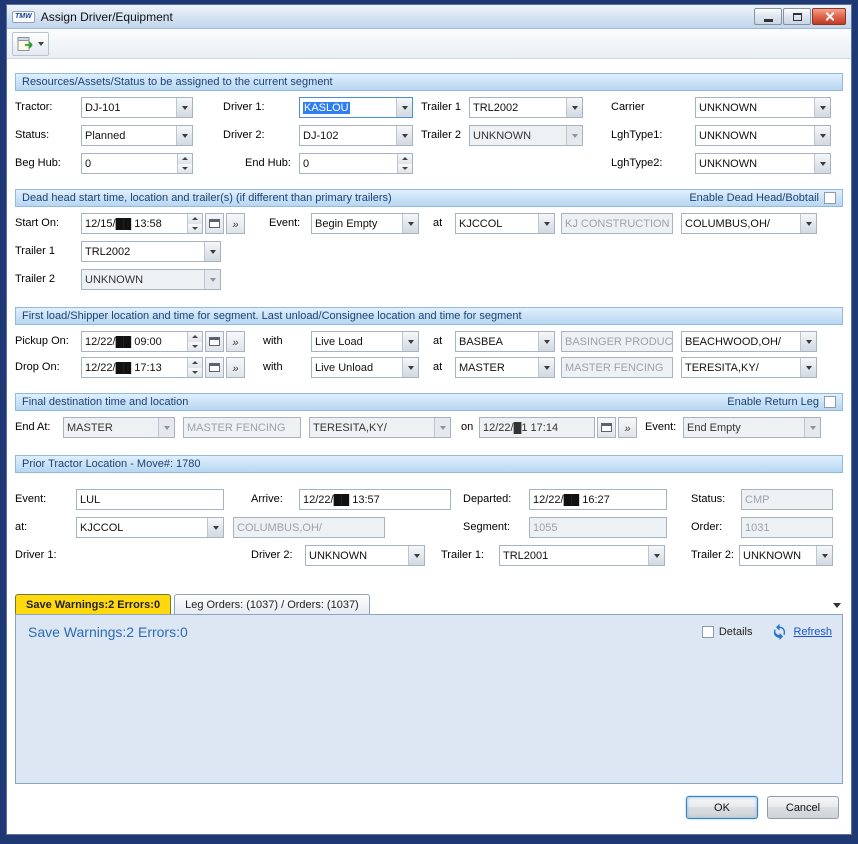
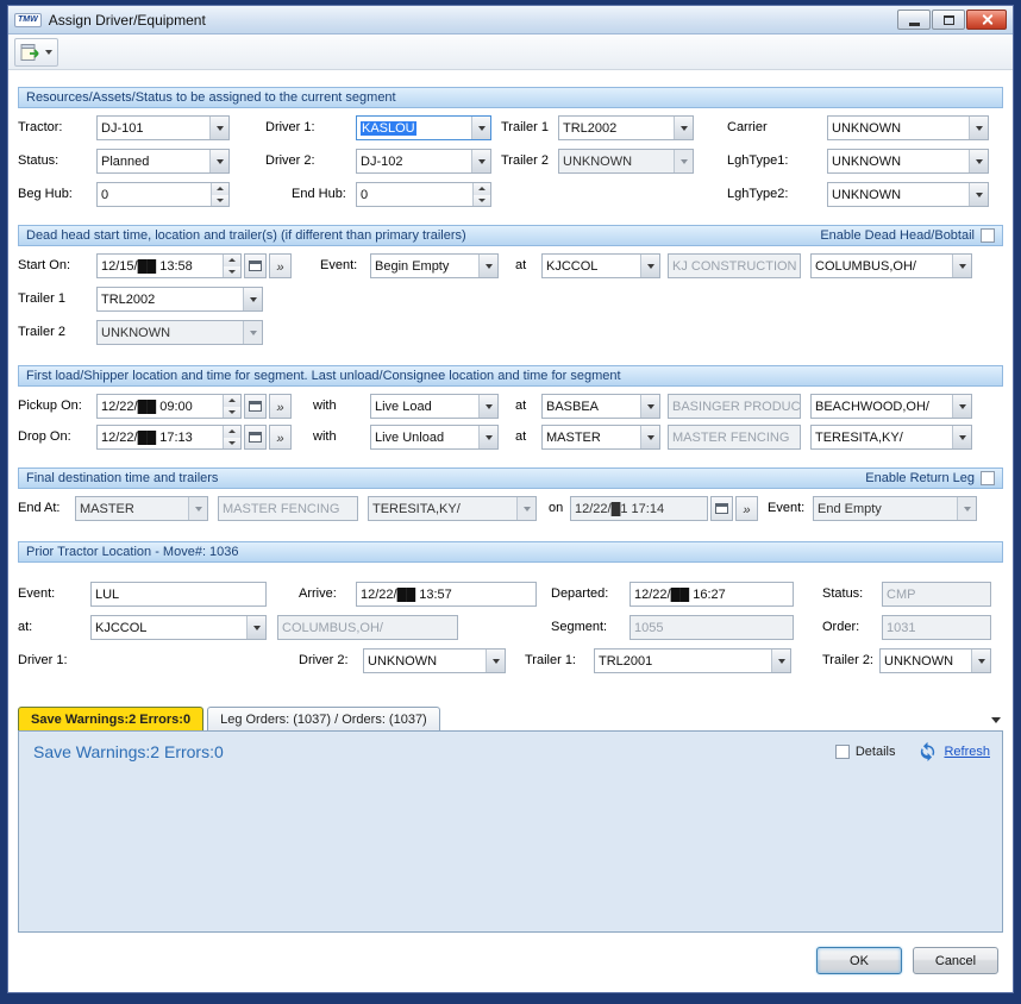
  Assign Driver/Equipment
  Resources/Assets/Status to be assigned to the current segment
  Tractor:
  DJ-101
  Driver 1:
  KASLOU
  Trailer 1
  TRL2002
  Carrier
  UNKNOWN
  Status:
  Planned
  Driver 2:
  DJ-102
  Trailer 2
  UNKNOWN
  LghType1:
  UNKNOWN
  Beg Hub:
  0
  End Hub:
  0
  LghType2:
  UNKNOWN
  Dead head start time, location and trailer(s) (if different than primary trailers)
  Enable Dead Head/Bobtail
  Start On:
  12/15/██ 13:58
  Event:
  Begin Empty
  at
  KJCCOL
  KJ CONSTRUCTION
  COLUMBUS,OH/
  Trailer 1
  TRL2002
  Trailer 2
  UNKNOWN
  First load/Shipper location and time for segment. Last unload/Consignee location and time for segment
  Pickup On:
  12/22/██ 09:00
  with
  Live Load
  at
  BASBEA
  BASINGER PRODUC
  BEACHWOOD,OH/
  Drop On:
  12/22/██ 17:13
  with
  Live Unload
  at
  MASTER
  MASTER FENCING
  TERESITA,KY/
- Final destination time and location
+ Final destination time and trailers
  Enable Return Leg
  End At:
  MASTER
  MASTER FENCING
  TERESITA,KY/
  on
  12/22/█1 17:14
  Event:
  End Empty
- Prior Tractor Location - Move#: 1780
+ Prior Tractor Location - Move#: 1036
  Event:
  LUL
  Arrive:
  12/22/██ 13:57
  Departed:
  12/22/██ 16:27
  Status:
  CMP
  at:
  KJCCOL
  COLUMBUS,OH/
  Segment:
  1055
  Order:
  1031
  Driver 1:
  Driver 2:
  UNKNOWN
  Trailer 1:
  TRL2001
  Trailer 2:
  UNKNOWN
  Save Warnings:2 Errors:0
  Leg Orders: (1037) / Orders: (1037)
  Save Warnings:2 Errors:0
  Details
  Refresh
  OK
  Cancel
